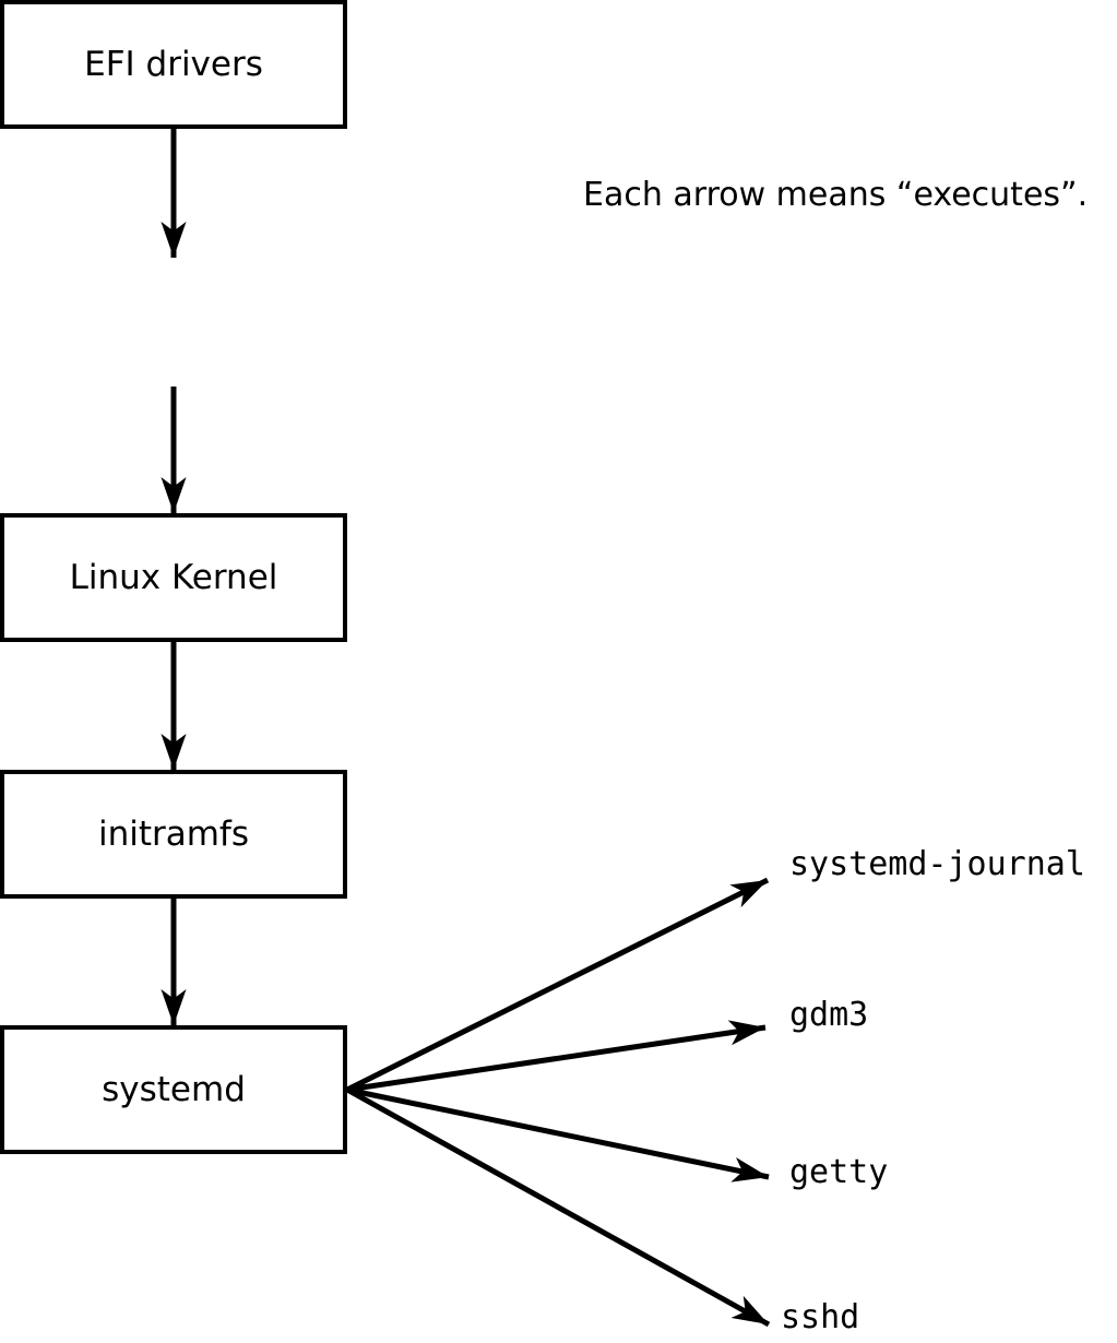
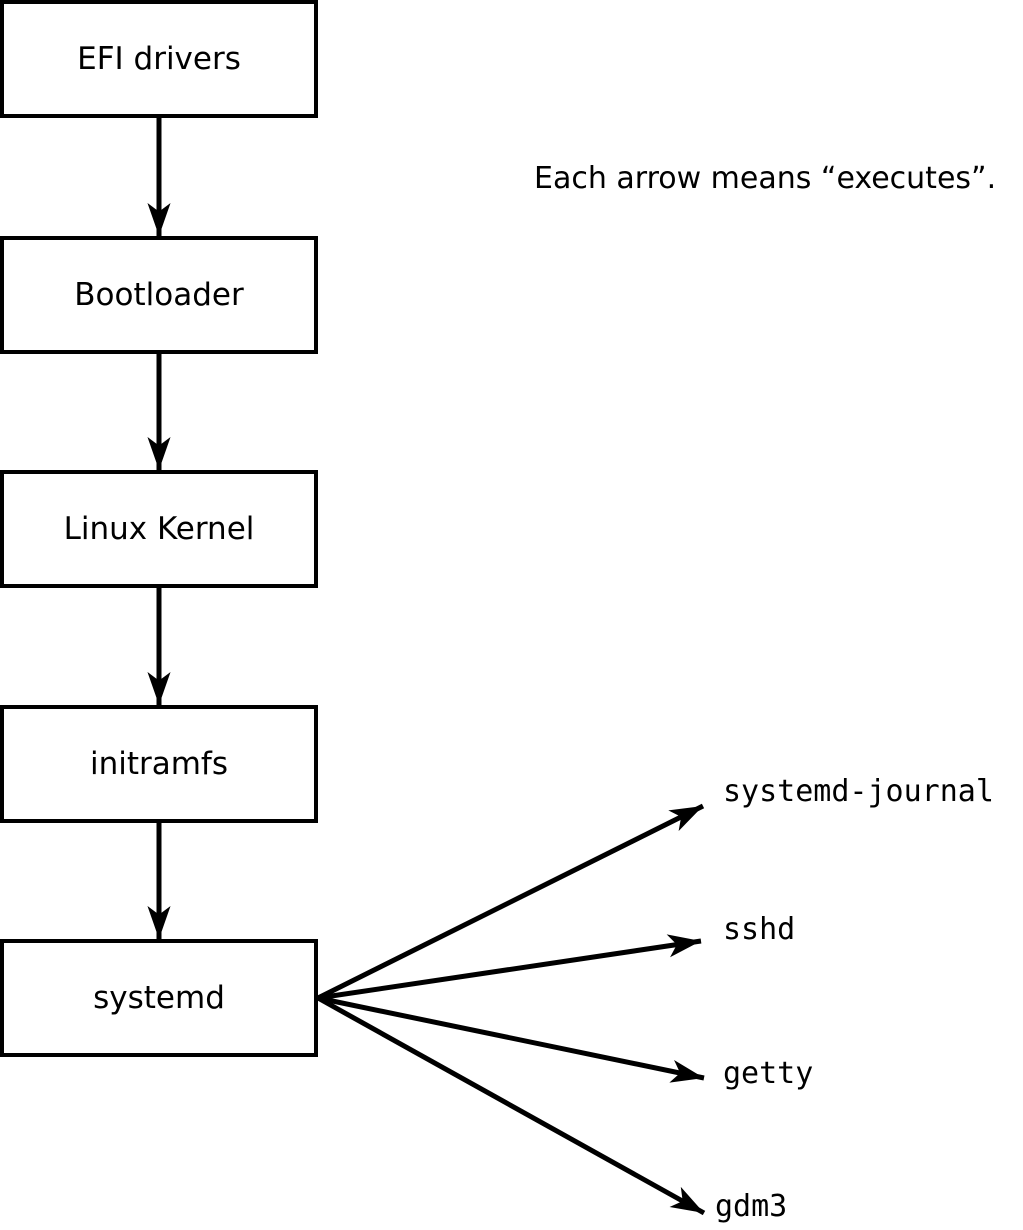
  EFI drivers
+ Bootloader
  Linux Kernel
  initramfs
  systemd
  systemd-journal
- gdm3
+ sshd
  getty
- sshd
+ gdm3
  Each arrow means “executes”.
